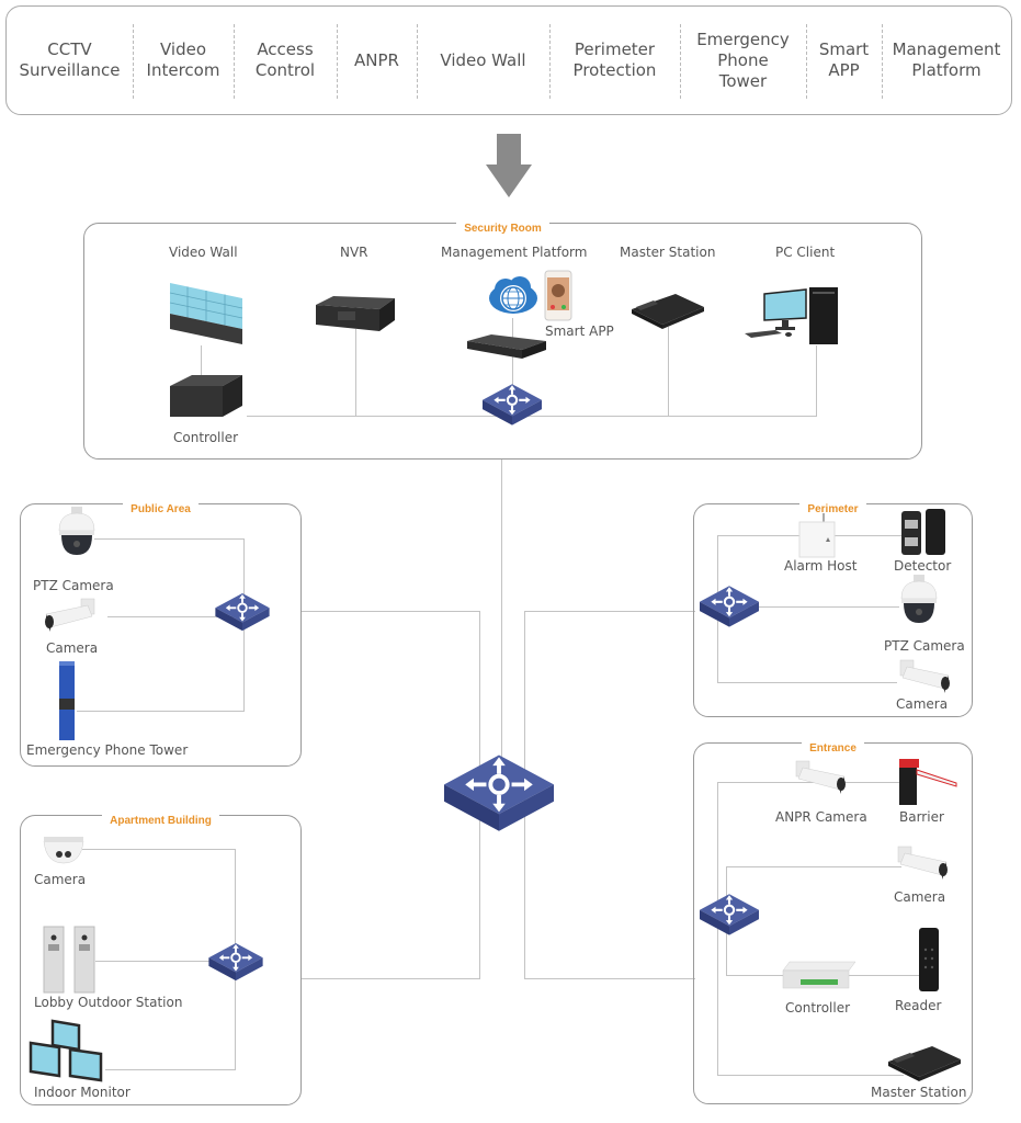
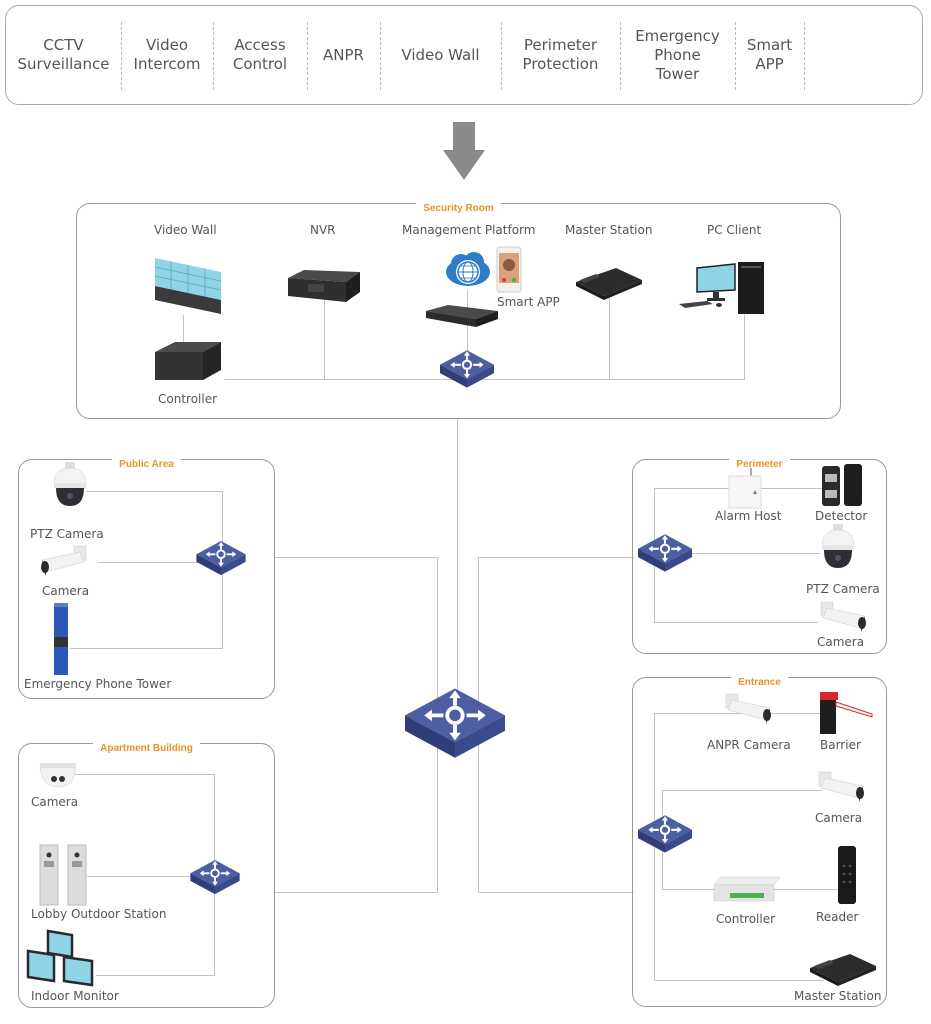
  CCTV
  Surveillance
  Video
  Intercom
  Access
  Control
  ANPR
  Video Wall
  Perimeter
  Protection
  Emergency
  Phone
  Tower
  Smart
  APP
- Management
- Platform
  Security Room
  Video Wall
  NVR
  Management Platform
  Master Station
  PC Client
  Smart APP
  Controller
  Public Area
  PTZ Camera
  Camera
  Emergency Phone Tower
  Perimeter
  Alarm Host
  Detector
  PTZ Camera
  Camera
  Apartment Building
  Camera
  Lobby Outdoor Station
  Indoor Monitor
  Entrance
  ANPR Camera
  Barrier
  Camera
  Controller
  Reader
  Master Station
